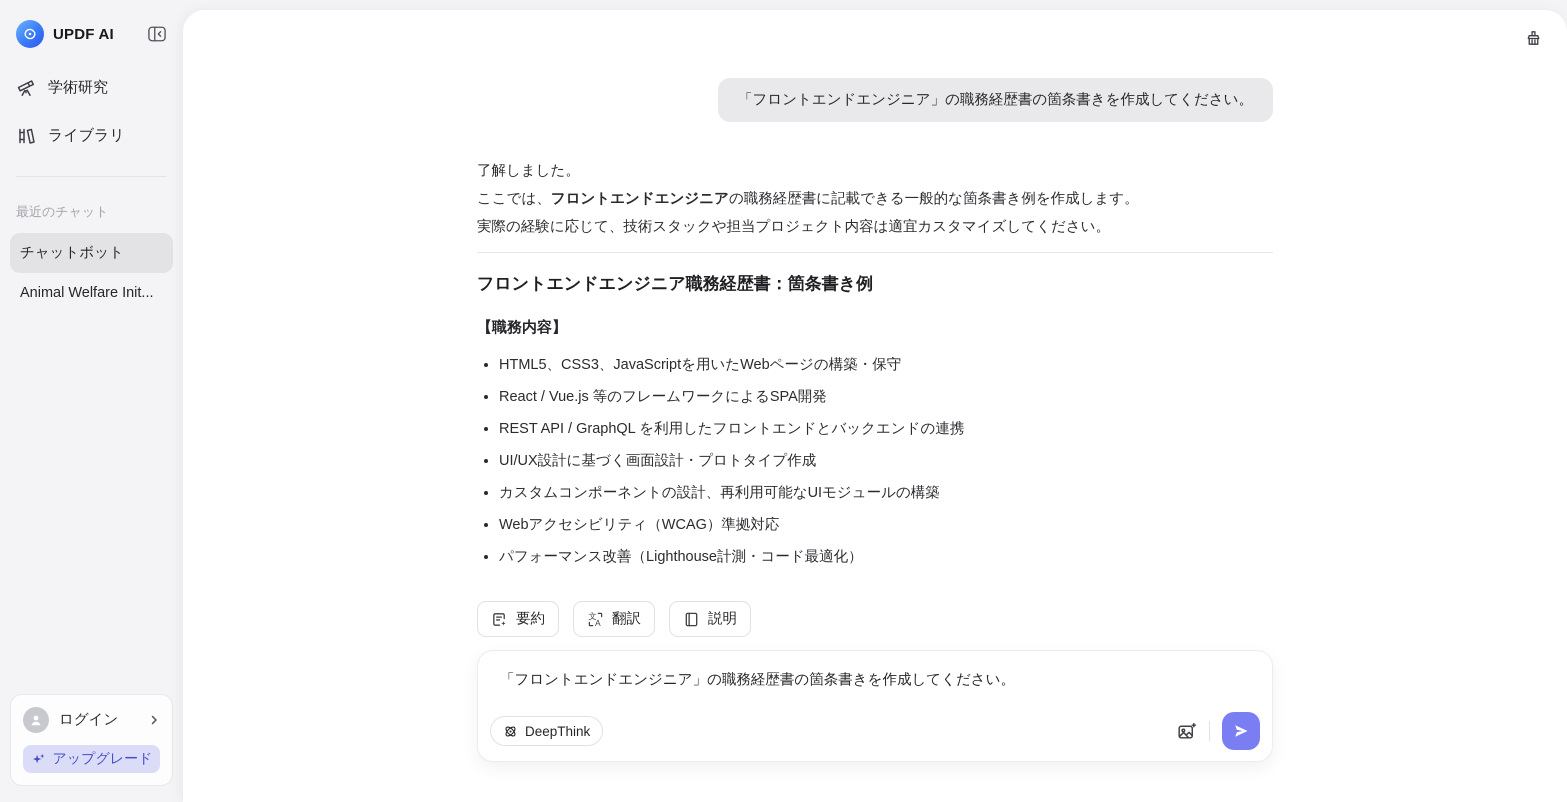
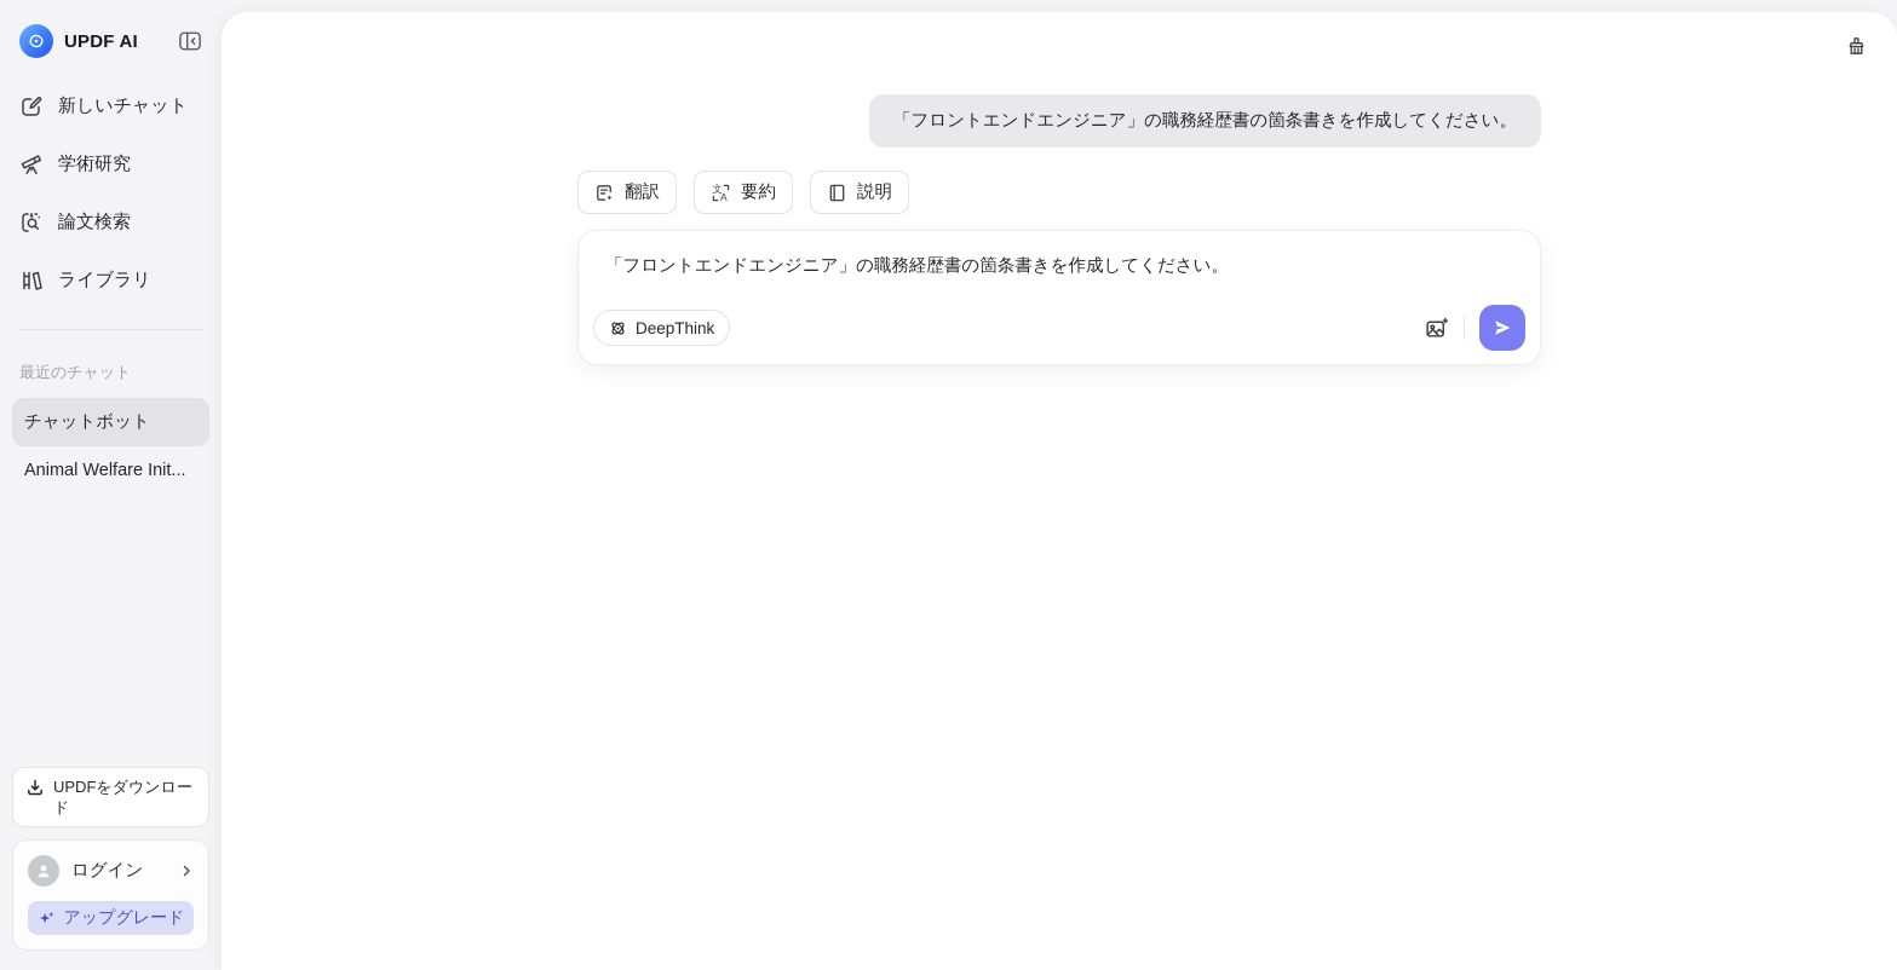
  UPDF AI
+ 新しいチャット
  学術研究
+ 論文検索
  ライブラリ
  最近のチャット
  チャットボット
  Animal Welfare Init...
+ UPDFをダウンロード
  ログイン
  アップグレード
  「フロントエンドエンジニア」の職務経歴書の箇条書きを作成してください。
- 了解しました。
- ここでは、フロントエンドエンジニアの職務経歴書に記載できる一般的な箇条書き例を作成します。
- 実際の経験に応じて、技術スタックや担当プロジェクト内容は適宜カスタマイズしてください。
- フロントエンドエンジニア職務経歴書：箇条書き例
- 【職務内容】
- HTML5、CSS3、JavaScriptを用いたWebページの構築・保守
- React / Vue.js 等のフレームワークによるSPA開発
- REST API / GraphQL を利用したフロントエンドとバックエンドの連携
- UI/UX設計に基づく画面設計・プロトタイプ作成
- カスタムコンポーネントの設計、再利用可能なUIモジュールの構築
- Webアクセシビリティ（WCAG）準拠対応
- パフォーマンス改善（Lighthouse計測・コード最適化）
- 要約
+ 翻訳
  文
  A
- 翻訳
+ 要約
  説明
  「フロントエンドエンジニア」の職務経歴書の箇条書きを作成してください。
  DeepThink
